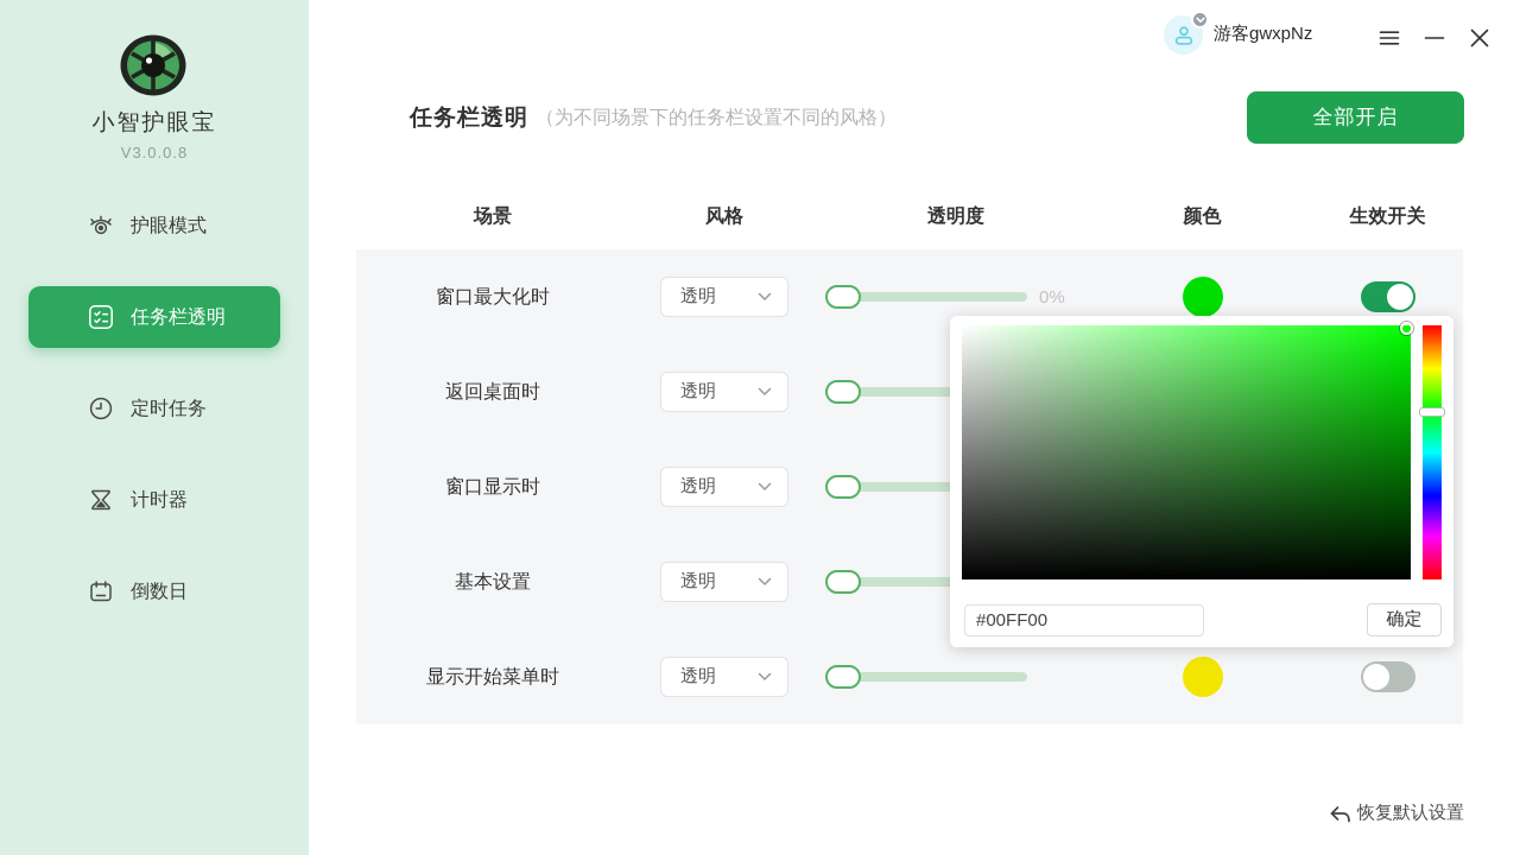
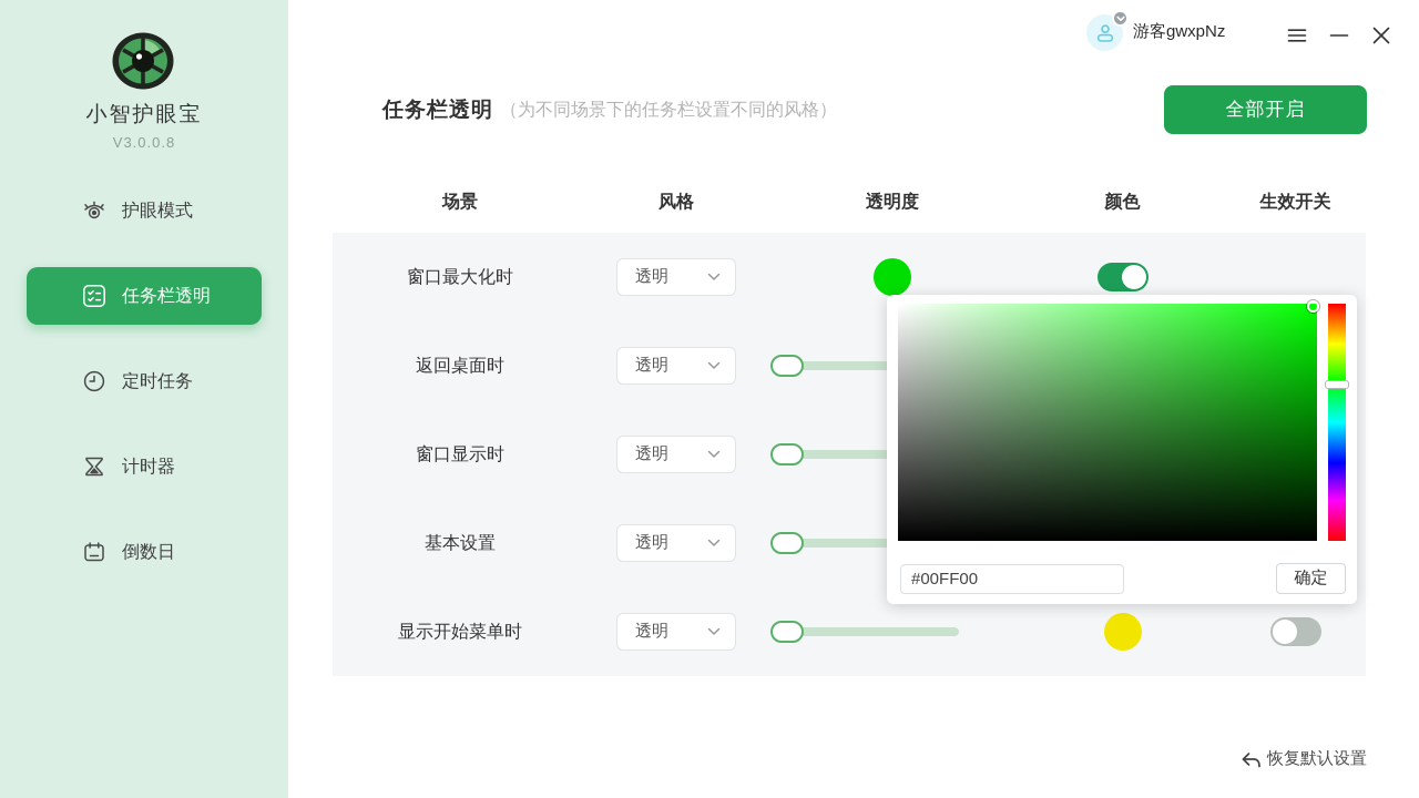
  小智护眼宝
  V3.0.0.8
  护眼模式
  任务栏透明
  定时任务
  计时器
  倒数日
  游客gwxpNz
  任务栏透明
  （为不同场景下的任务栏设置不同的风格）
  全部开启
  场景
  风格
  透明度
  颜色
  生效开关
  窗口最大化时
  透明
- 0%
  返回桌面时
  透明
  窗口显示时
  透明
  基本设置
  透明
  显示开始菜单时
  透明
  恢复默认设置
  #00FF00
  确定
